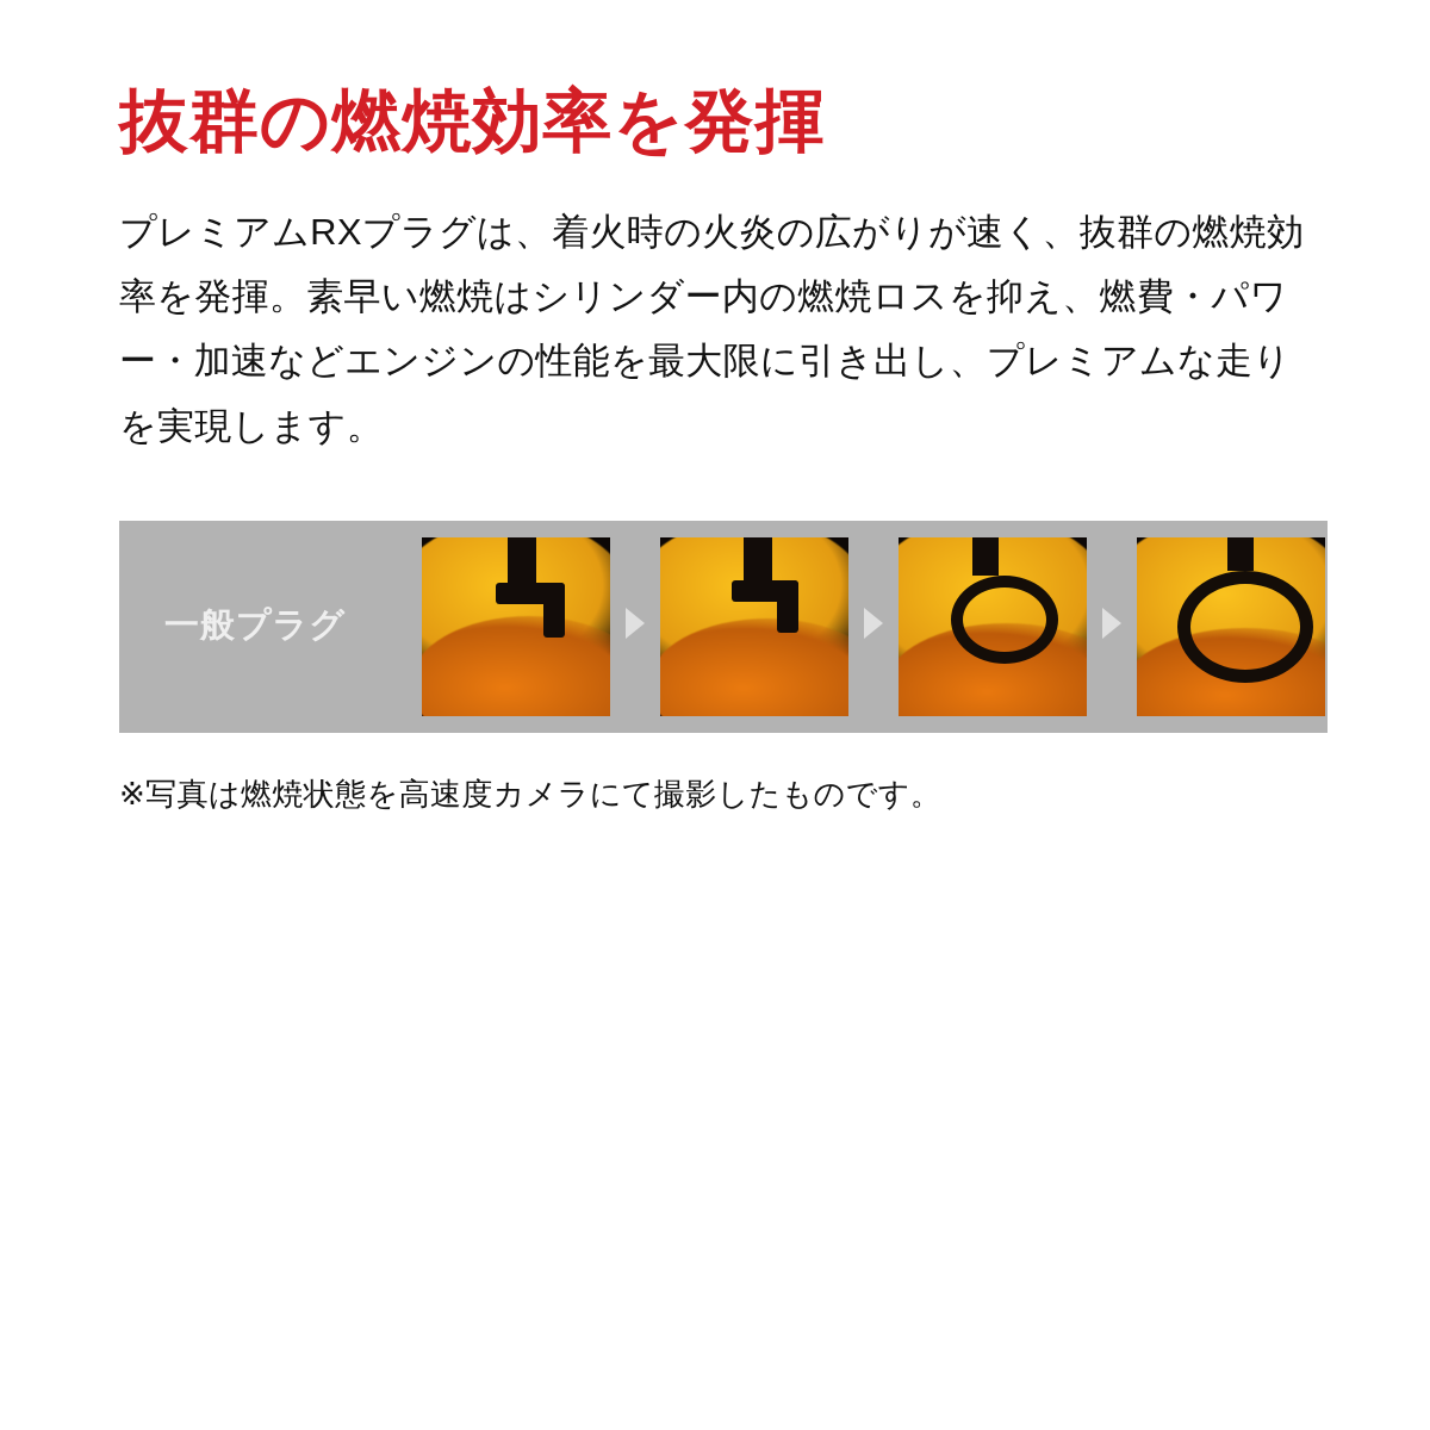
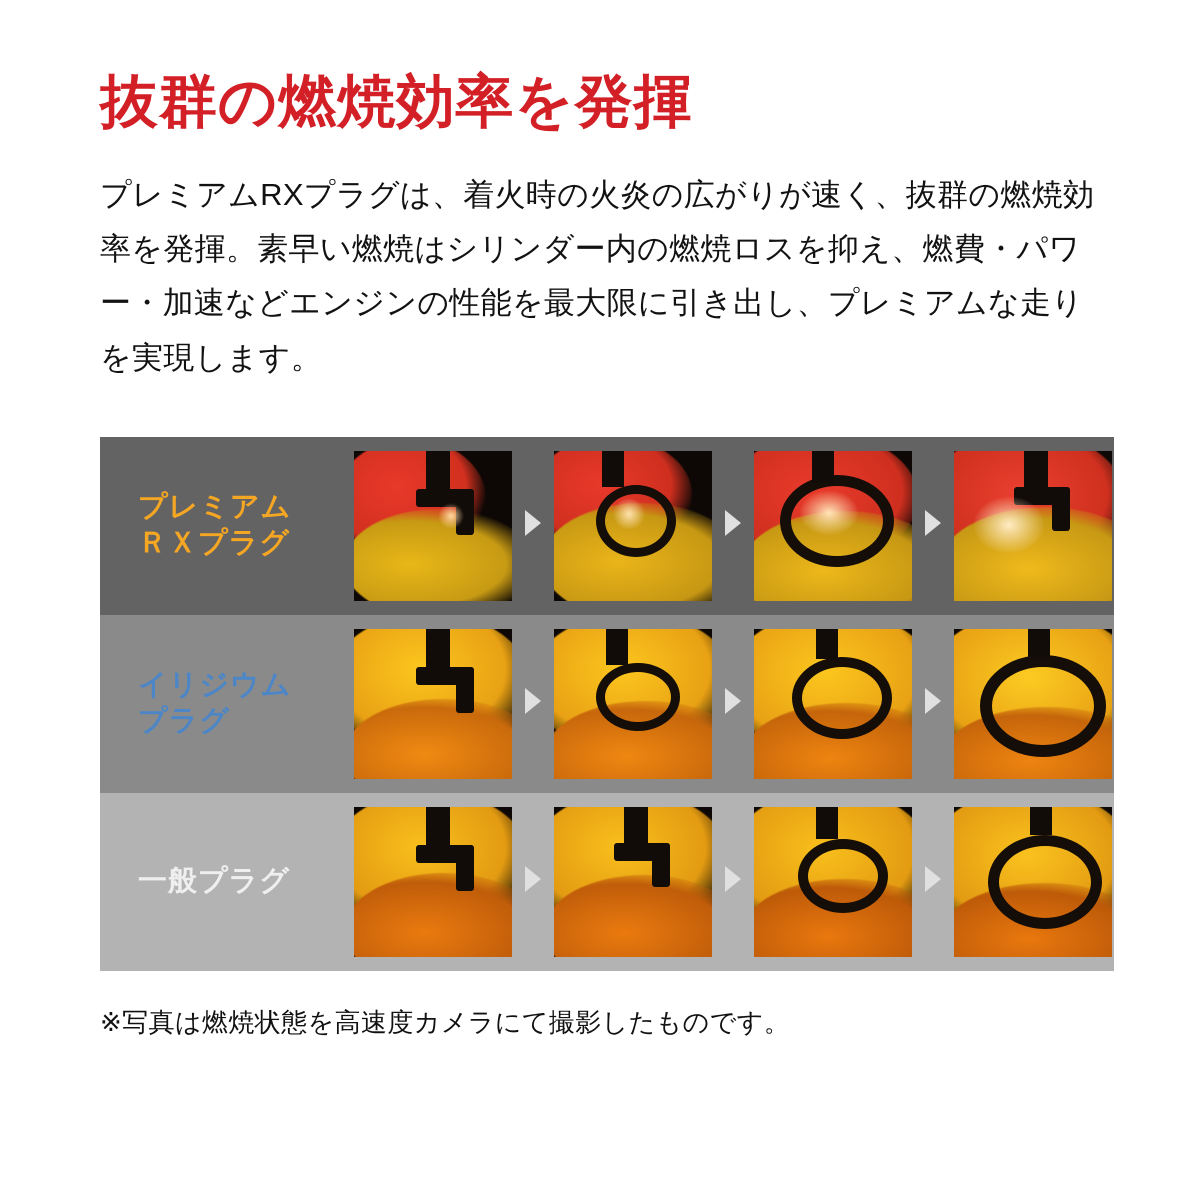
  抜群の燃焼効率を発揮
  プレミアムRXプラグは、着火時の火炎の広がりが速く、抜群の燃焼効率を発揮。素早い燃焼はシリンダー内の燃焼ロスを抑え、燃費・パワー・加速などエンジンの性能を最大限に引き出し、プレミアムな走りを実現します。
+ プレミアム ＲＸプラグ
+ イリジウム プラグ
  一般プラグ
  ※写真は燃焼状態を高速度カメラにて撮影したものです。
